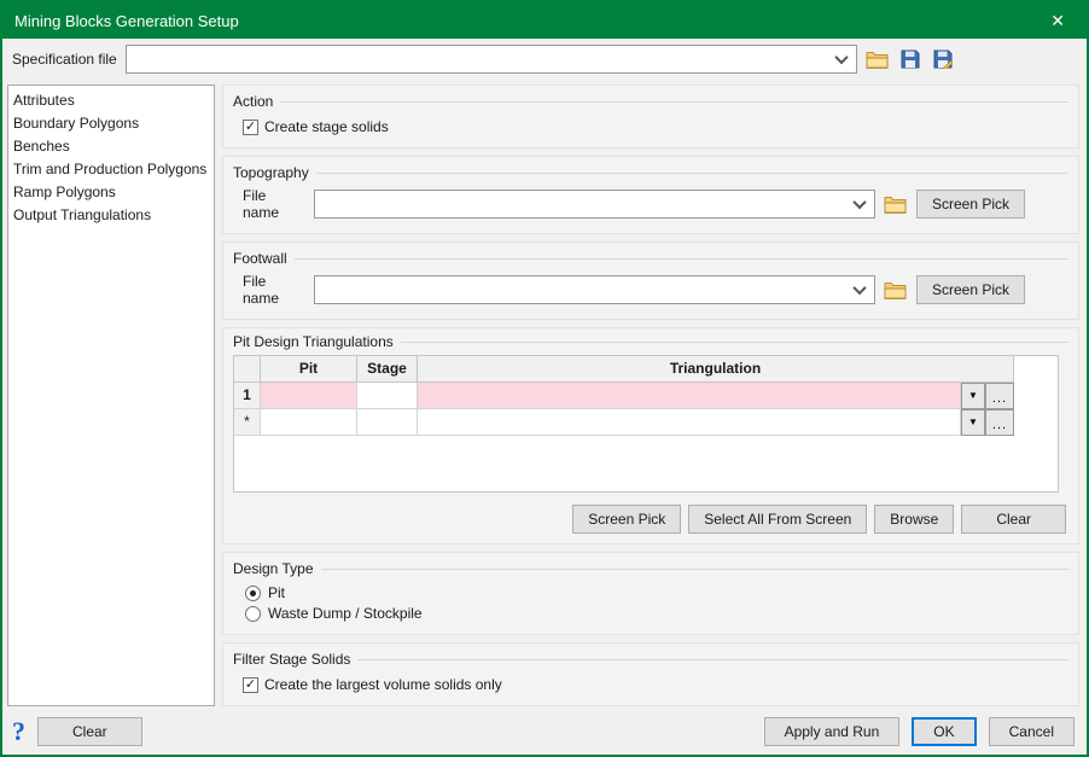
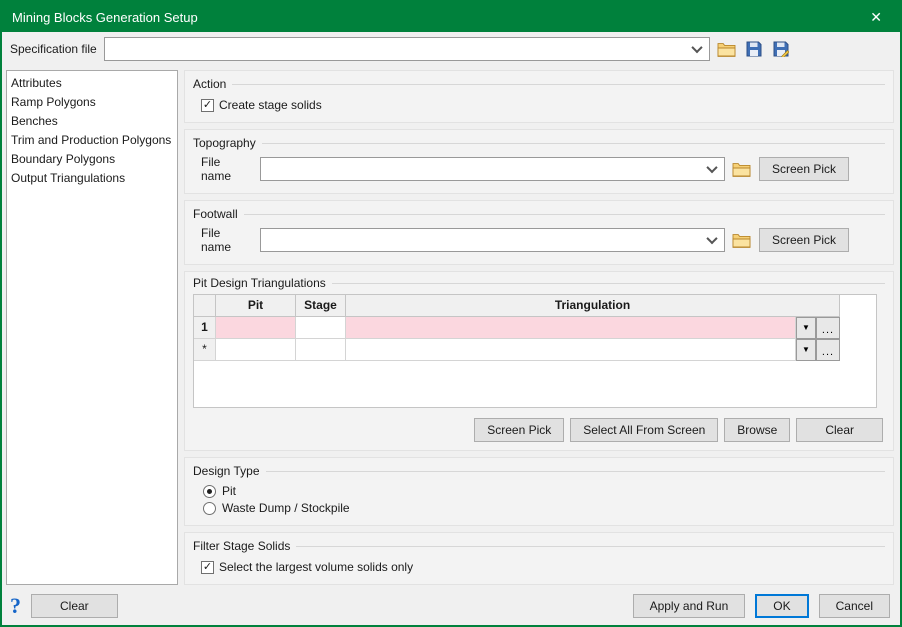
  Mining Blocks Generation Setup
  ✕
  Specification file
  Attributes
- Boundary Polygons
+ Ramp Polygons
  Benches
  Trim and Production Polygons
- Ramp Polygons
+ Boundary Polygons
  Output Triangulations
  Action
  ✓
  Create stage solids
  Topography
  File name
  Screen Pick
  Footwall
  File name
  Screen Pick
  Pit Design Triangulations
  Pit
  Stage
  Triangulation
  1
  ▼
  ...
  *
  ▼
  ...
  Screen Pick
  Select All From Screen
  Browse
  Clear
  Design Type
  Pit
  Waste Dump / Stockpile
  Filter Stage Solids
  ✓
- Create the largest volume solids only
+ Select the largest volume solids only
  ?
  Clear
  Apply and Run
  OK
  Cancel
